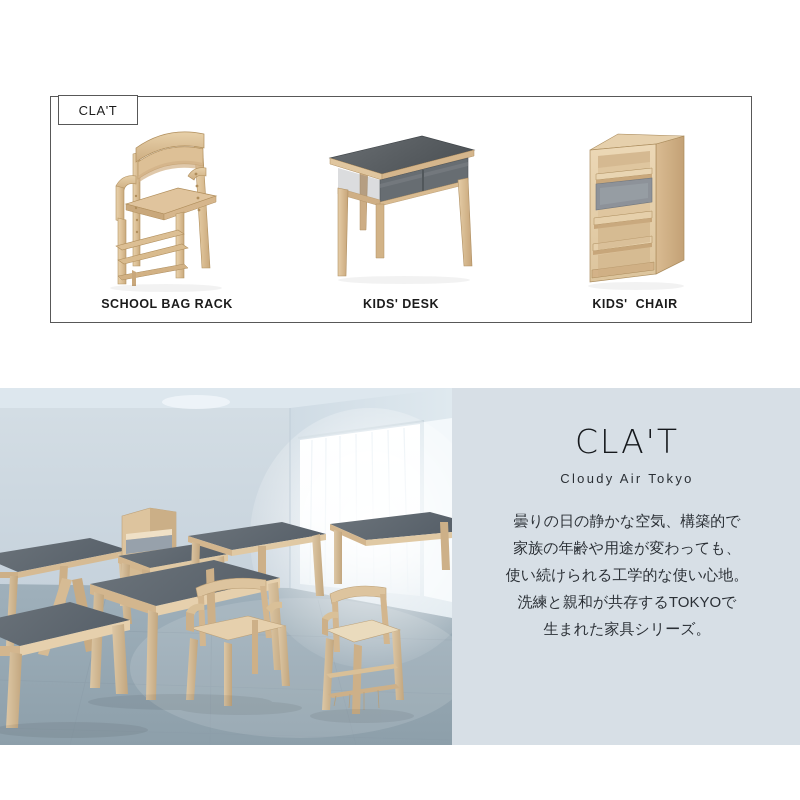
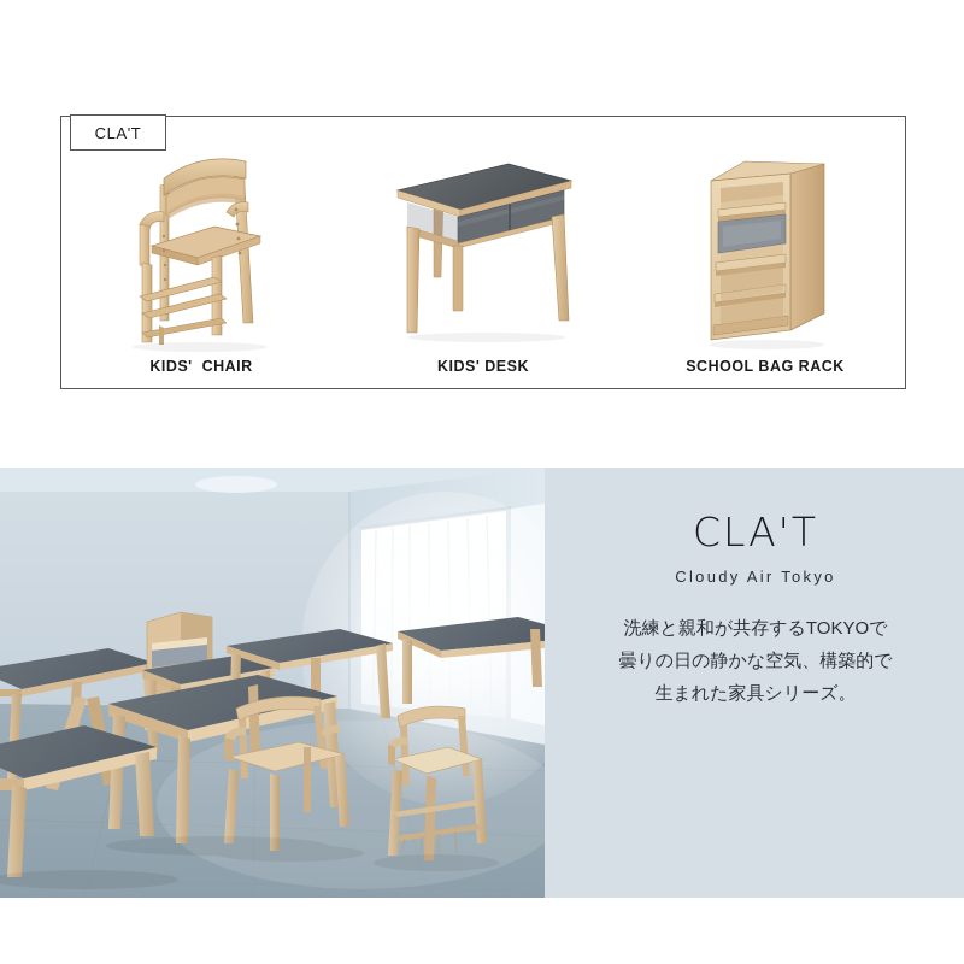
  CLA'T
- SCHOOL BAG RACK
+ KIDS' CHAIR
  KIDS' DESK
- KIDS' CHAIR
+ SCHOOL BAG RACK
  CLA'T
  Cloudy Air Tokyo
- 曇りの日の静かな空気、構築的で
+ 洗練と親和が共存するTOKYOで
- 家族の年齢や用途が変わっても、
- 使い続けられる工学的な使い心地。
- 洗練と親和が共存するTOKYOで
+ 曇りの日の静かな空気、構築的で
  生まれた家具シリーズ。
